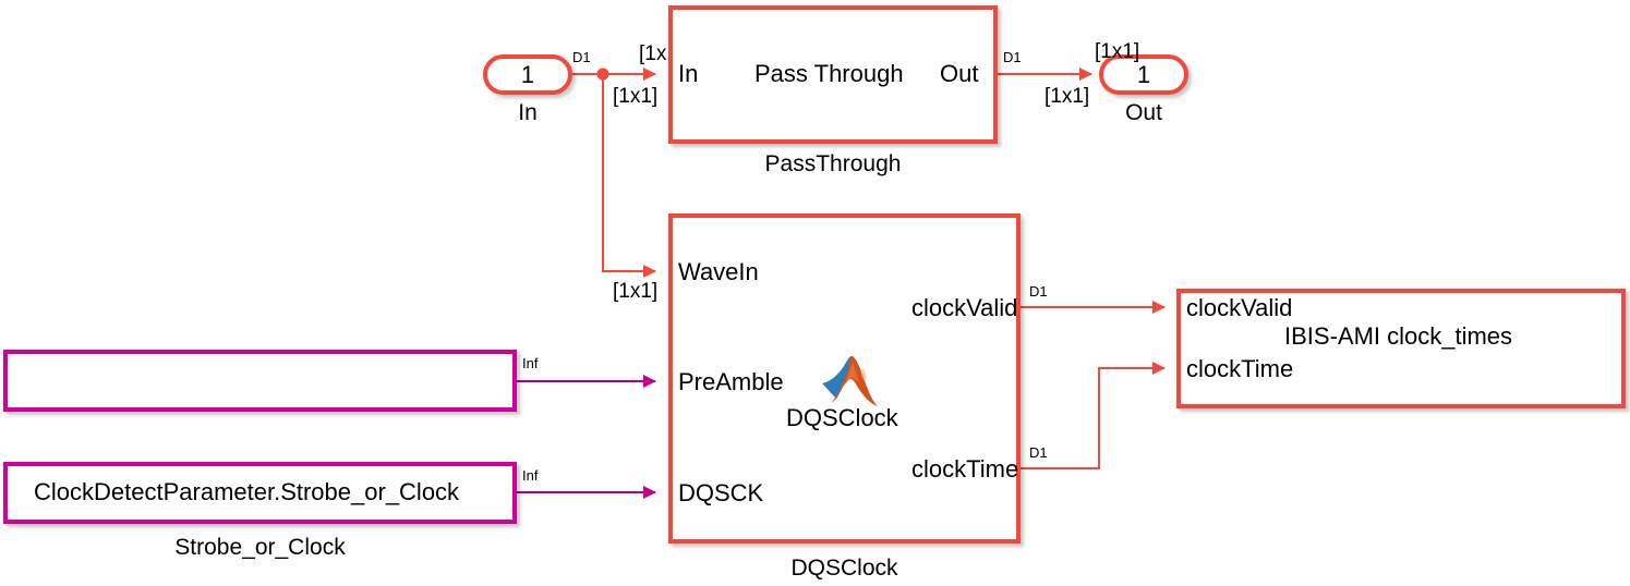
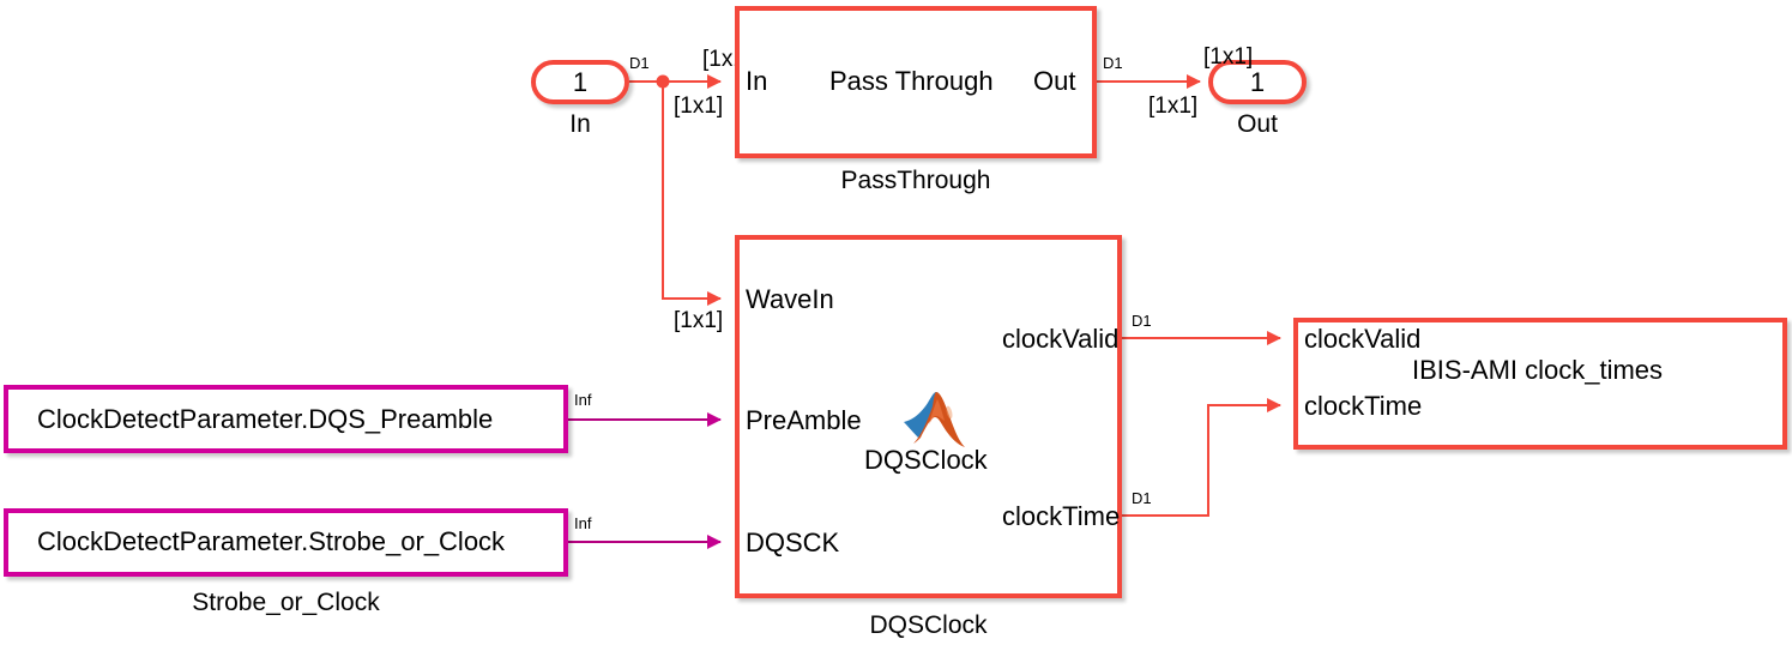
  1
  In
  1
  Out
  In
  Pass Through
  Out
  PassThrough
  WaveIn
  PreAmble
  DQSCK
  clockValid
  clockTime
  DQSClock
  DQSClock
  clockValid
  IBIS-AMI clock_times
  clockTime
+ ClockDetectParameter.DQS_Preamble
  ClockDetectParameter.Strobe_or_Clock
  Strobe_or_Clock
  D1
  [1x1]
  D1
  [1x1]
  [1x1]
  [1x1]
  Inf
  Inf
  D1
  D1
